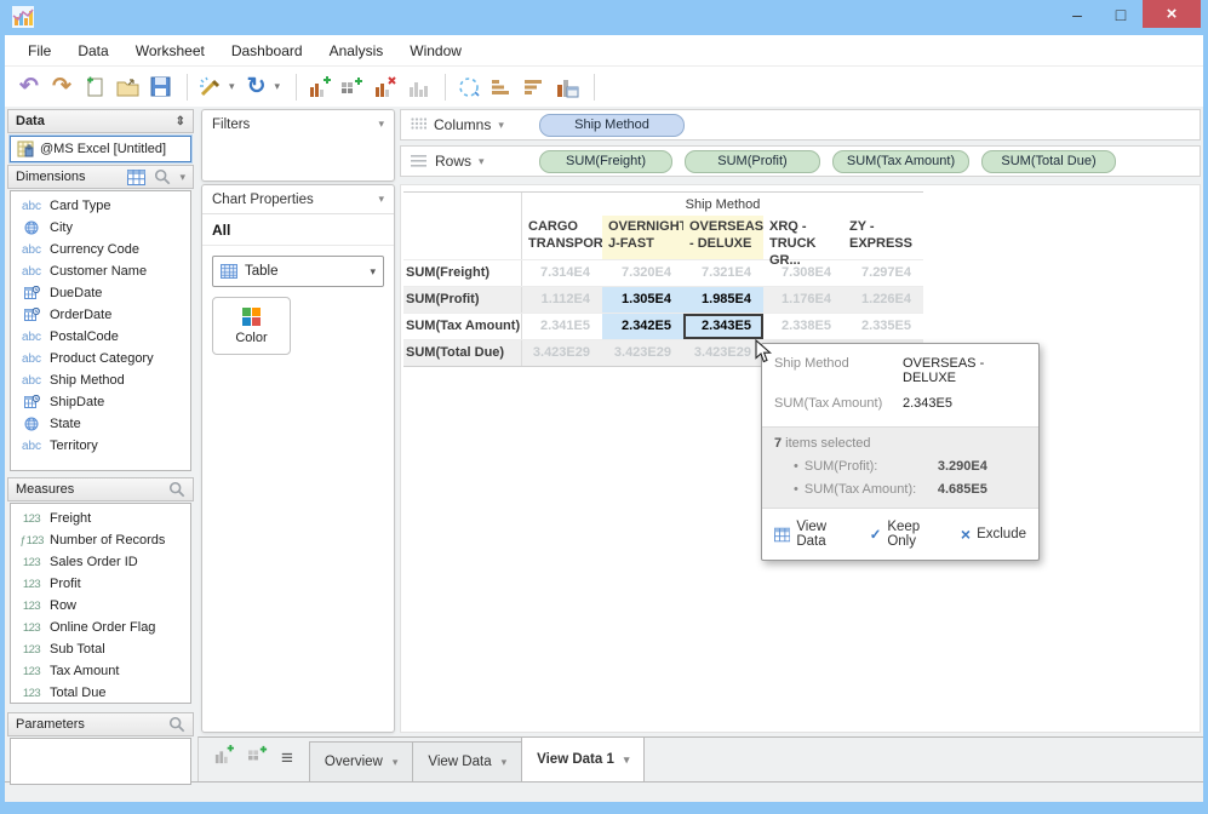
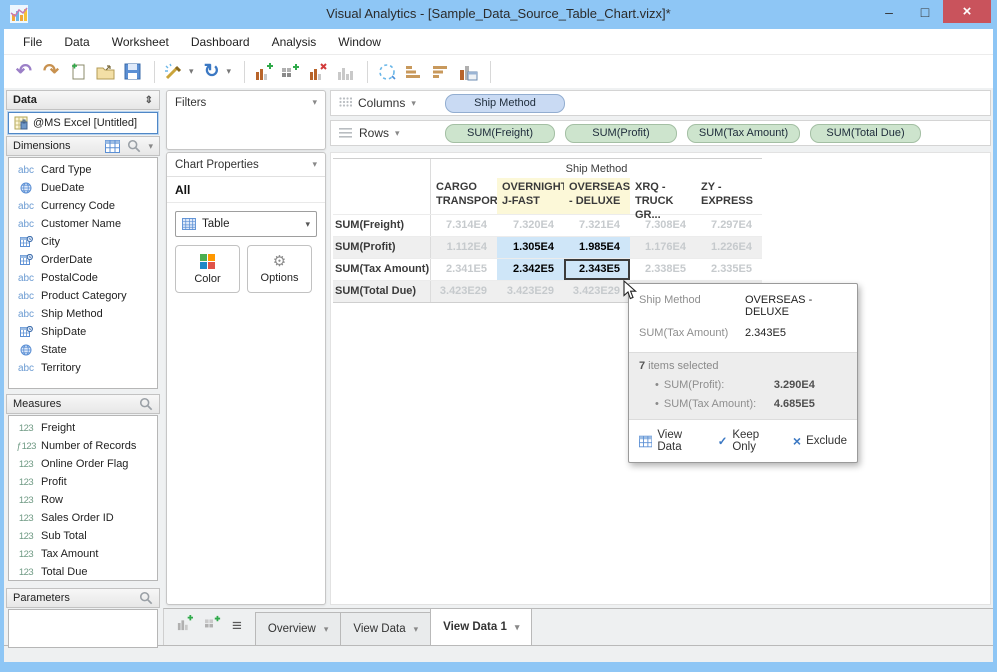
+ Visual Analytics - [Sample_Data_Source_Table_Chart.vizx]*
  –
  □
  ×
  File
  Data
  Worksheet
  Dashboard
  Analysis
  Window
  ↶
  ↷
  ▾
  ↻
  ▾
  Data
  ⇕
  @MS Excel [Untitled]
  Dimensions
  ▾
  abc
  Card Type
- City
+ DueDate
  abc
  Currency Code
  abc
  Customer Name
- DueDate
+ City
  OrderDate
  abc
  PostalCode
  abc
  Product Category
  abc
  Ship Method
  ShipDate
  State
  abc
  Territory
  Measures
  123
  Freight
  ƒ123
  Number of Records
  123
- Sales Order ID
+ Online Order Flag
  123
  Profit
  123
  Row
  123
- Online Order Flag
+ Sales Order ID
  123
  Sub Total
  123
  Tax Amount
  123
  Total Due
  Parameters
  Filters
  ▾
  Chart Properties
  ▾
  All
  Table
  ▾
  Color
+ ⚙
+ Options
  Columns
  ▾
  Ship Method
  Rows
  ▾
  SUM(Freight)
  SUM(Profit)
  SUM(Tax Amount)
  SUM(Total Due)
  Ship Method
  CARGO TRANSPOR
  OVERNIGH J-FAST
  OVERSEAS - DELUXE
  XRQ - TRUCK GR...
  ZY - EXPRESS
  SUM(Freight)
  7.314E4
  7.320E4
  7.321E4
  7.308E4
  7.297E4
  SUM(Profit)
  1.112E4
  1.305E4
  1.985E4
  1.176E4
  1.226E4
  SUM(Tax Amount)
  2.341E5
  2.342E5
  2.343E5
  2.338E5
  2.335E5
  SUM(Total Due)
  3.423E29
  3.423E29
  3.423E29
  Ship Method
  OVERSEAS - DELUXE
  SUM(Tax Amount)
  2.343E5
  7 items selected
  •
  SUM(Profit):
  3.290E4
  •
  SUM(Tax Amount):
  4.685E5
  View Data
  ✓
  Keep Only
  ×
  Exclude
  ≡
  Overview
  ▾
  View Data
  ▾
  View Data 1
  ▾
